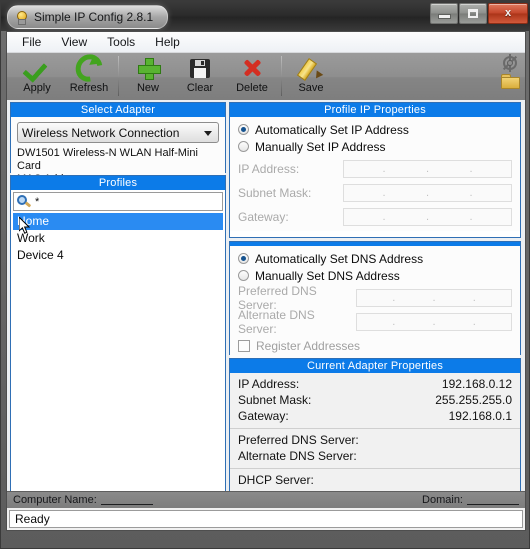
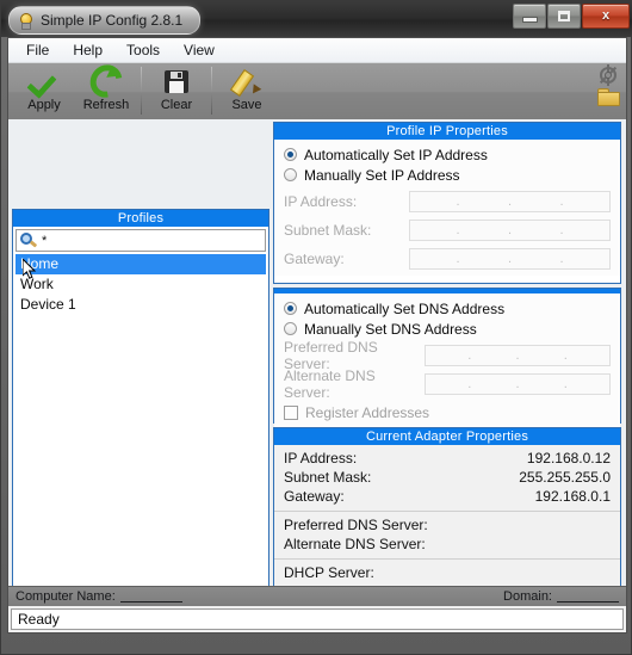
  Simple IP Config 2.8.1
  x
  File
- View
+ Help
  Tools
- Help
+ View
  Apply
  Refresh
- New
  Clear
- Delete
  Save
- Select Adapter
- Wireless Network Connection
- DW1501 Wireless-N WLAN Half-Mini Card
  Profiles
  *
  ome
  Work
- Device 4
+ Device 1
  Profile IP Properties
  Automatically Set IP Address
  Manually Set IP Address
  IP Address:
  .
  .
  .
  Subnet Mask:
  .
  .
  .
  Gateway:
  .
  .
  .
  Automatically Set DNS Address
  Manually Set DNS Address
  Preferred DNS Server:
  .
  .
  .
  Alternate DNS Server:
  .
  .
  .
  Register Addresses
  Current Adapter Properties
  IP Address:
  192.168.0.12
  Subnet Mask:
  255.255.255.0
  Gateway:
  192.168.0.1
  Preferred DNS Server:
  Alternate DNS Server:
  DHCP Server:
  Computer Name:
  Domain:
  Ready
